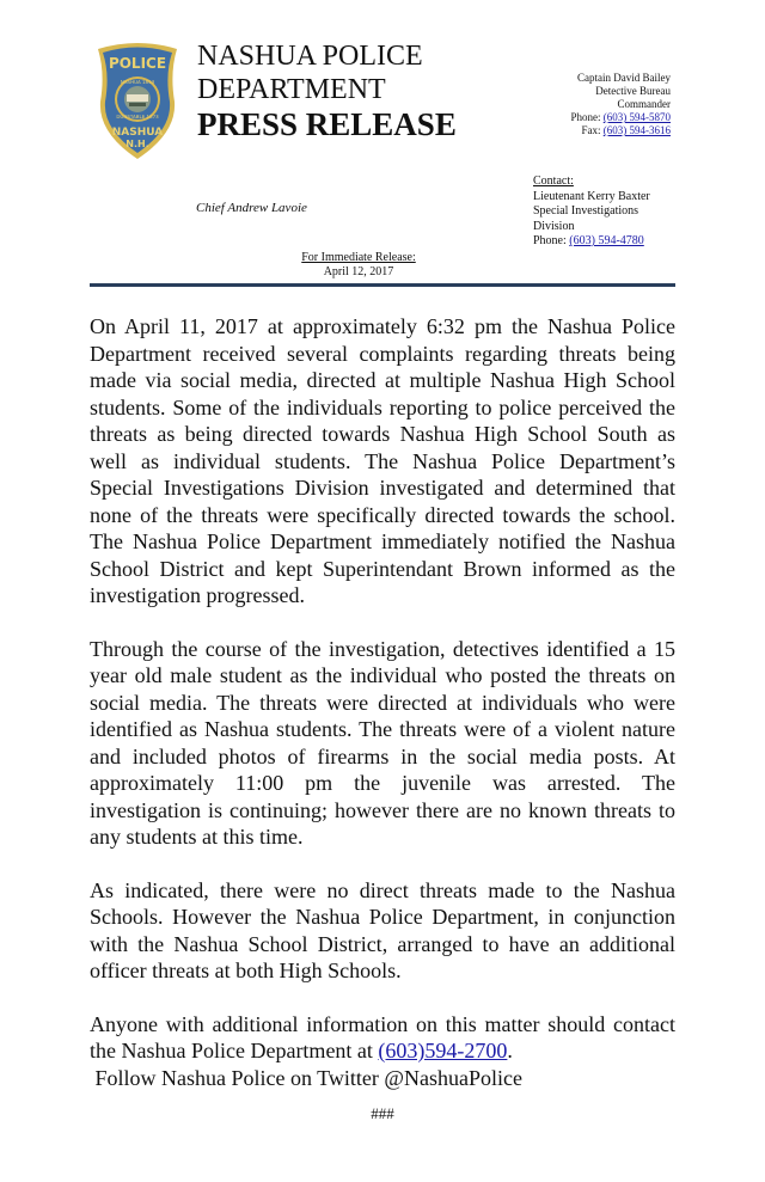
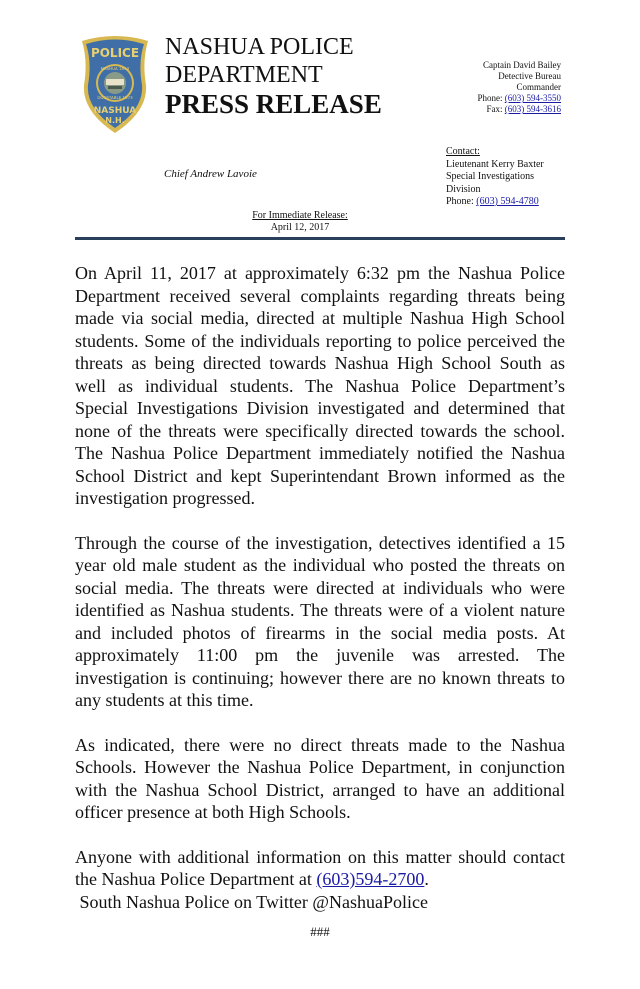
  POLICE
  NASHUA
  N.H.
  NASHUA POLICE
  DEPARTMENT
  PRESS RELEASE
  Captain David Bailey
  Detective Bureau
  Commander
- Phone: (603) 594-5870
+ Phone: (603) 594-3550
  Fax: (603) 594-3616
  Chief Andrew Lavoie
  Contact:
  Lieutenant Kerry Baxter
  Special Investigations
  Division
  Phone: (603) 594-4780
  For Immediate Release:
  April 12, 2017
  On April 11, 2017 at approximately 6:32 pm the Nashua Police Department received several complaints regarding threats being made via social media, directed at multiple Nashua High School students. Some of the individuals reporting to police perceived the threats as being directed towards Nashua High School South as well as individual students. The Nashua Police Department’s Special Investigations Division investigated and determined that none of the threats were specifically directed towards the school. The Nashua Police Department immediately notified the Nashua School District and kept Superintendant Brown informed as the investigation progressed.
  Through the course of the investigation, detectives identified a 15 year old male student as the individual who posted the threats on social media. The threats were directed at individuals who were identified as Nashua students. The threats were of a violent nature and included photos of firearms in the social media posts. At approximately 11:00 pm the juvenile was arrested. The investigation is continuing; however there are no known threats to any students at this time.
- As indicated, there were no direct threats made to the Nashua Schools. However the Nashua Police Department, in conjunction with the Nashua School District, arranged to have an additional officer threats at both High Schools.
+ As indicated, there were no direct threats made to the Nashua Schools. However the Nashua Police Department, in conjunction with the Nashua School District, arranged to have an additional officer presence at both High Schools.
  Anyone with additional information on this matter should contact the Nashua Police Department at (603)594-2700.
- Follow Nashua Police on Twitter @NashuaPolice
+ South Nashua Police on Twitter @NashuaPolice
  ###
